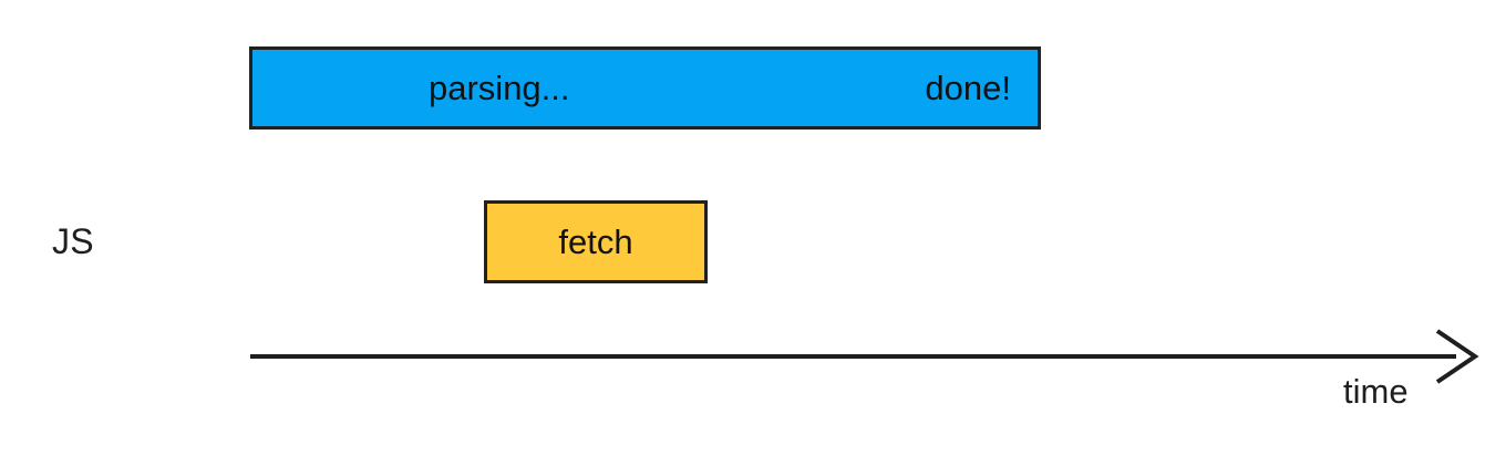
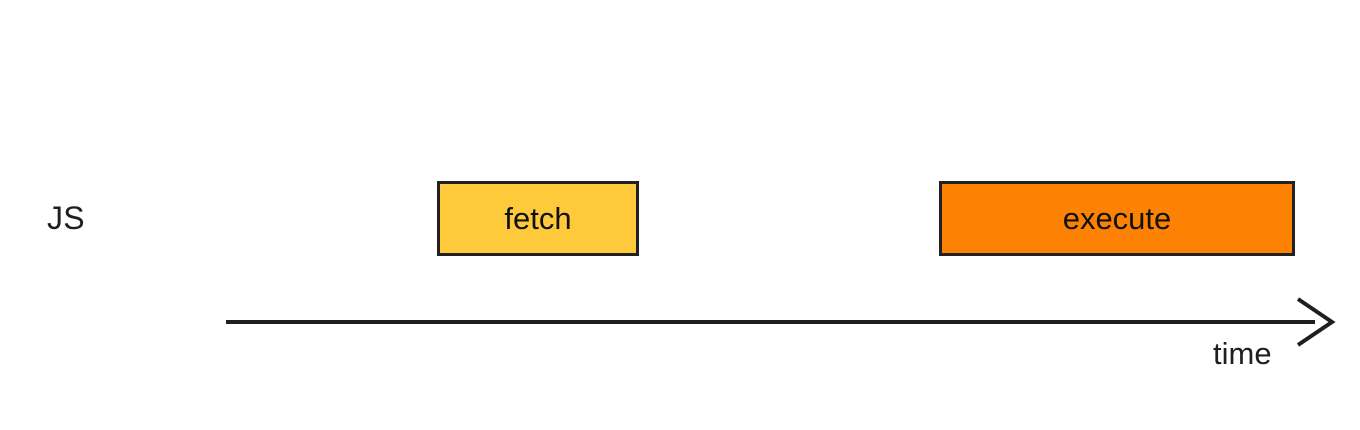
- parsing...
- done!
  JS
  fetch
+ execute
  time
